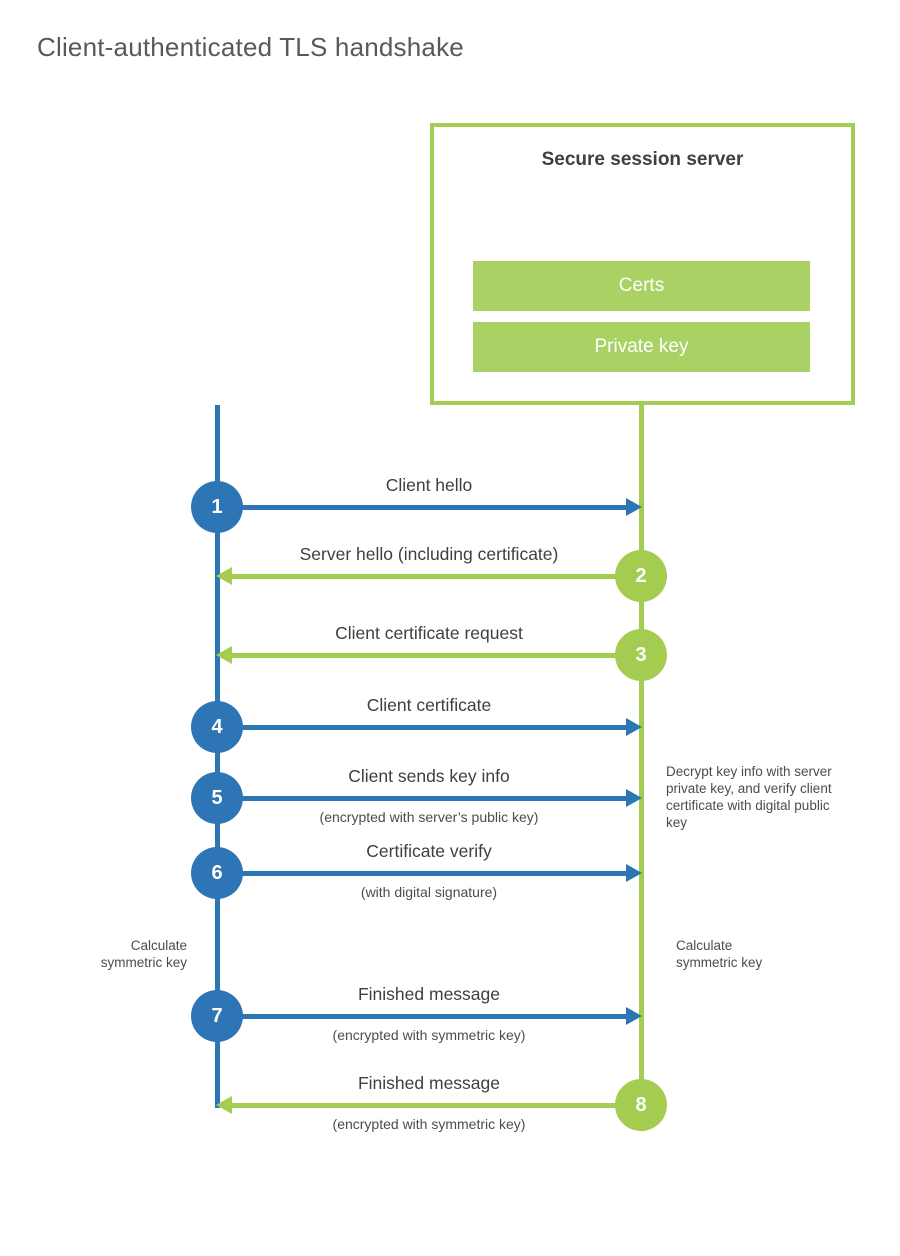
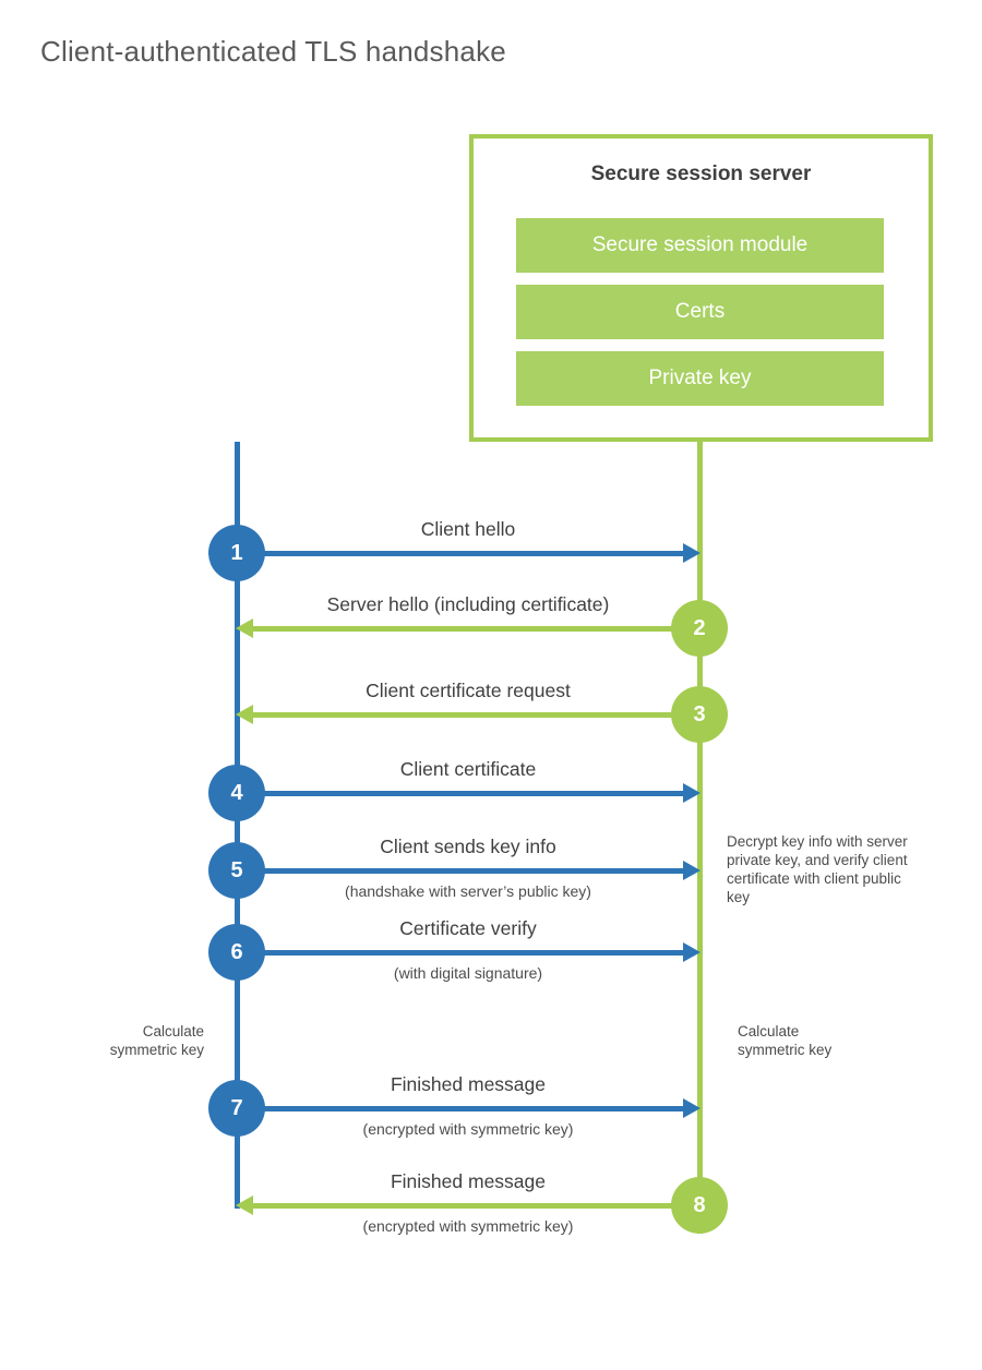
  Client-authenticated TLS handshake
  Secure session server
+ Secure session module
  Certs
  Private key
  Client hello
  1
  Server hello (including certificate)
  2
  Client certificate request
  3
  Client certificate
  4
  Client sends key info
  5
- (encrypted with server’s public key)
+ (handshake with server’s public key)
  Certificate verify
  6
  (with digital signature)
  Finished message
  7
  (encrypted with symmetric key)
  Finished message
  8
  (encrypted with symmetric key)
- Decrypt key info with server private key, and verify client certificate with digital public key
+ Decrypt key info with server private key, and verify client certificate with client public key
  Calculate symmetric key
  Calculate symmetric key
